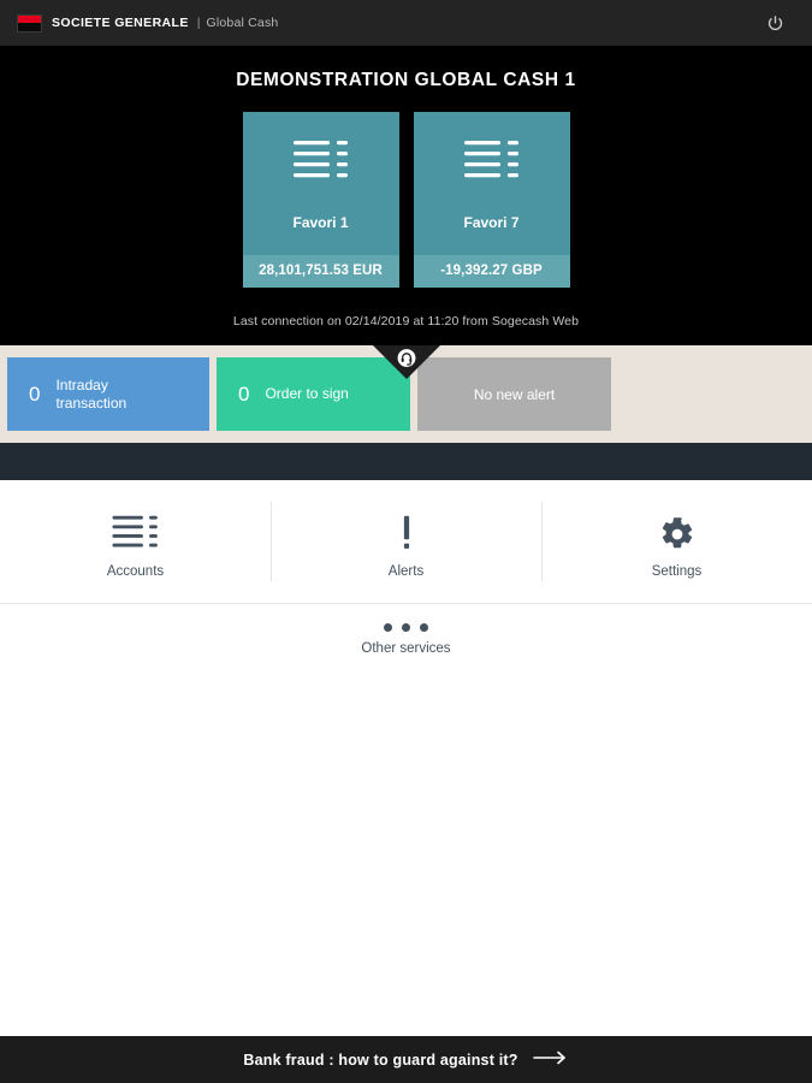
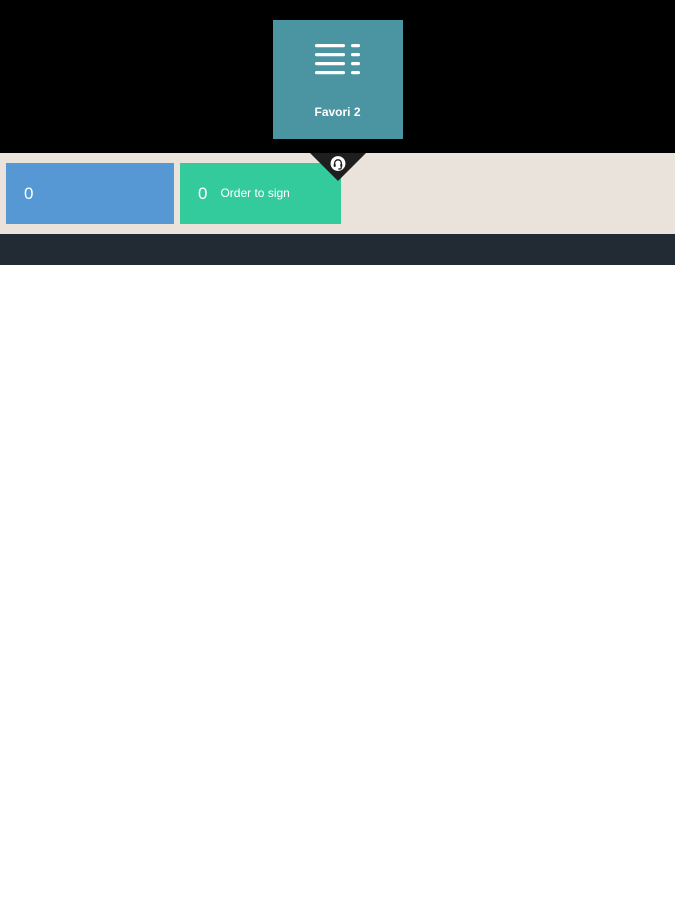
- SOCIETE GENERALE
- |
- Global Cash
- DEMONSTRATION GLOBAL CASH 1
- Favori 1
- 28,101,751.53 EUR
- Favori 7
+ Favori 2
- -19,392.27 GBP
- Last connection on 02/14/2019 at 11:20 from Sogecash Web
  0
- Intraday transaction
  0
  Order to sign
- No new alert
- Accounts
- Alerts
- Settings
- Other services
- Bank fraud : how to guard against it?
